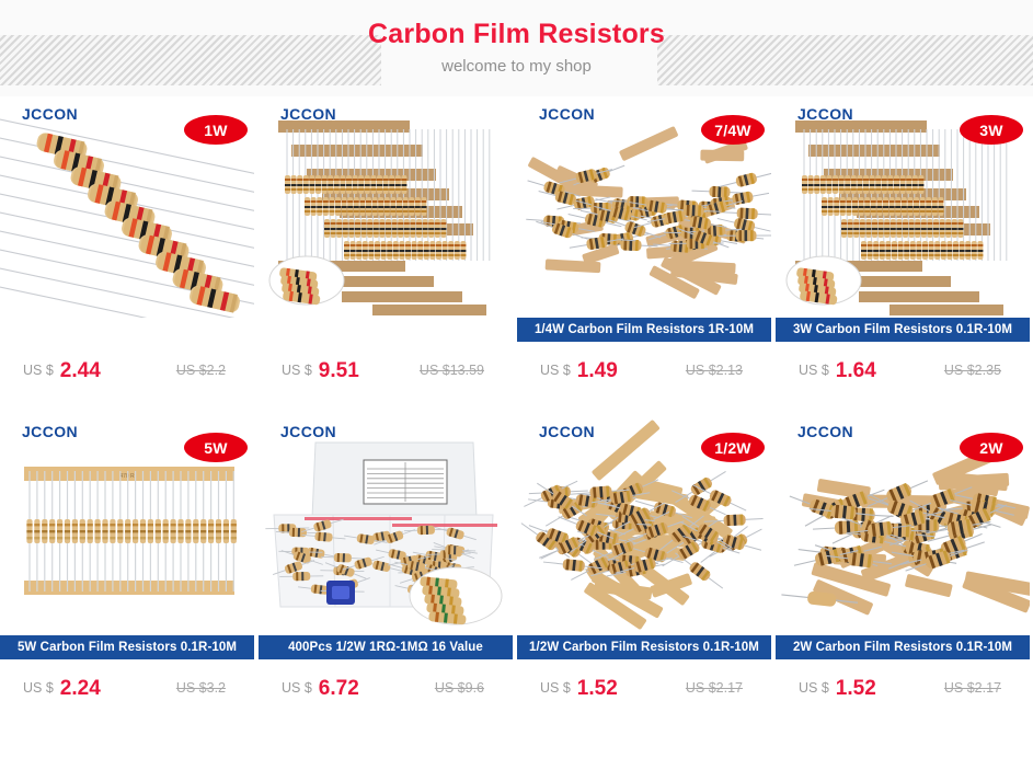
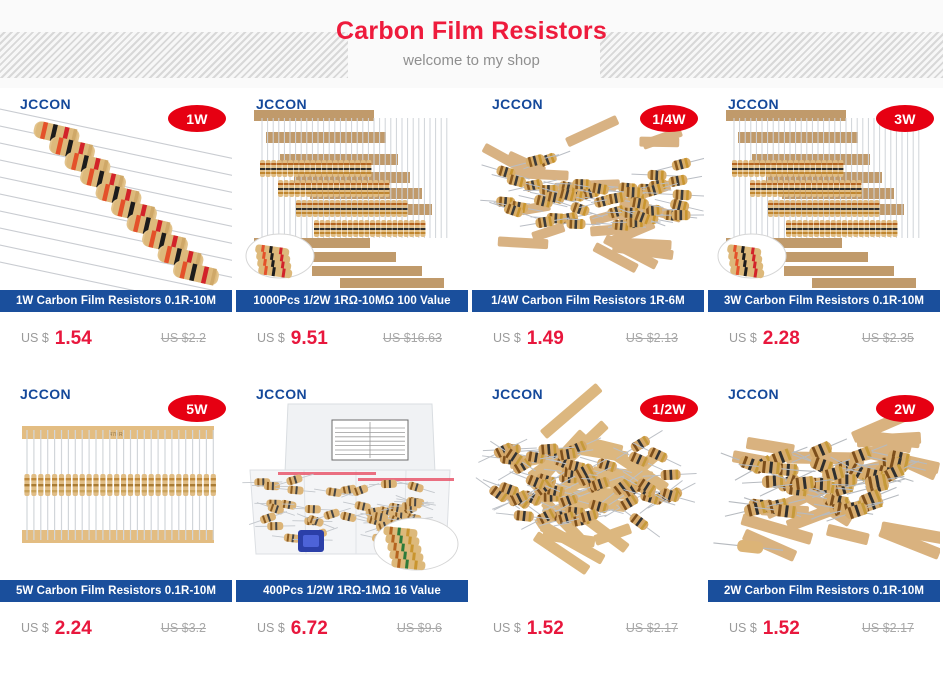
  Carbon Film Resistors
  welcome to my shop
  JCCON
  1W
+ 1W Carbon Film Resistors 0.1R-10M
  US $
- 2.44
+ 1.54
  US $2.2
  JCCON
+ 1000Pcs 1/2W 1RΩ-10MΩ 100 Value
  US $
  9.51
- US $13.59
+ US $16.63
  JCCON
- 7/4W
+ 1/4W
- 1/4W Carbon Film Resistors 1R-10M
+ 1/4W Carbon Film Resistors 1R-6M
  US $
  1.49
  US $2.13
  JCCON
  3W
  3W Carbon Film Resistors 0.1R-10M
  US $
- 1.64
+ 2.28
  US $2.35
  JCCON
  5W
  5W Carbon Film Resistors 0.1R-10M
  US $
  2.24
  US $3.2
  JCCON
  400Pcs 1/2W 1RΩ-1MΩ 16 Value
  US $
  6.72
  US $9.6
  JCCON
  1/2W
- 1/2W Carbon Film Resistors 0.1R-10M
  US $
  1.52
  US $2.17
  JCCON
  2W
  2W Carbon Film Resistors 0.1R-10M
  US $
  1.52
  US $2.17
